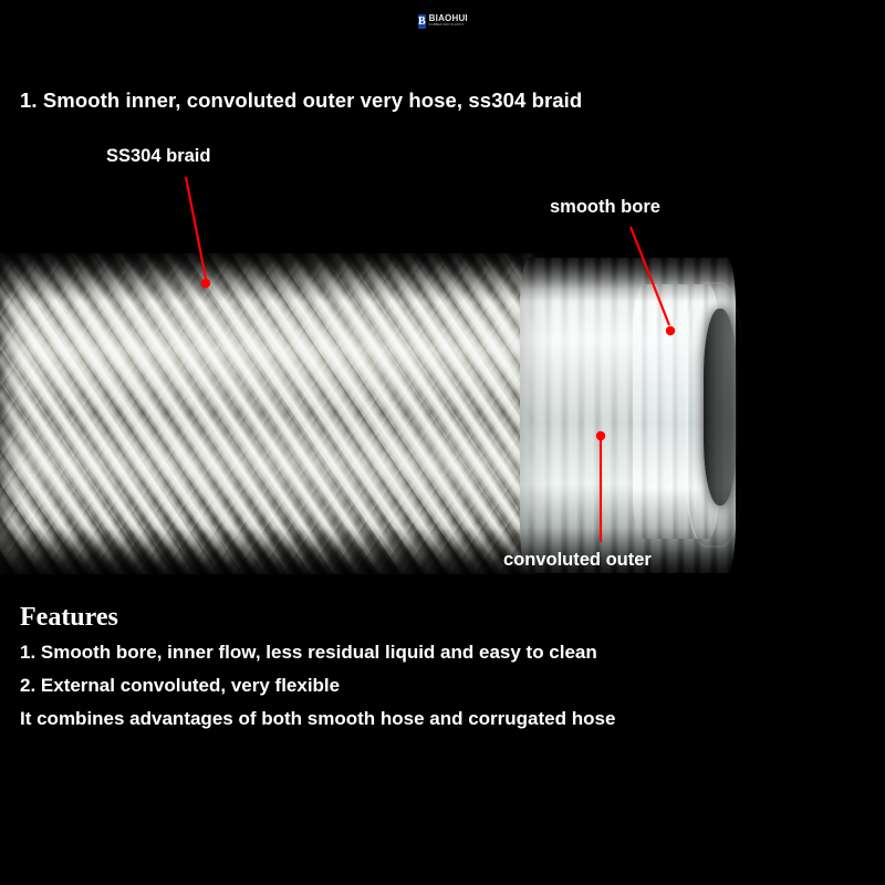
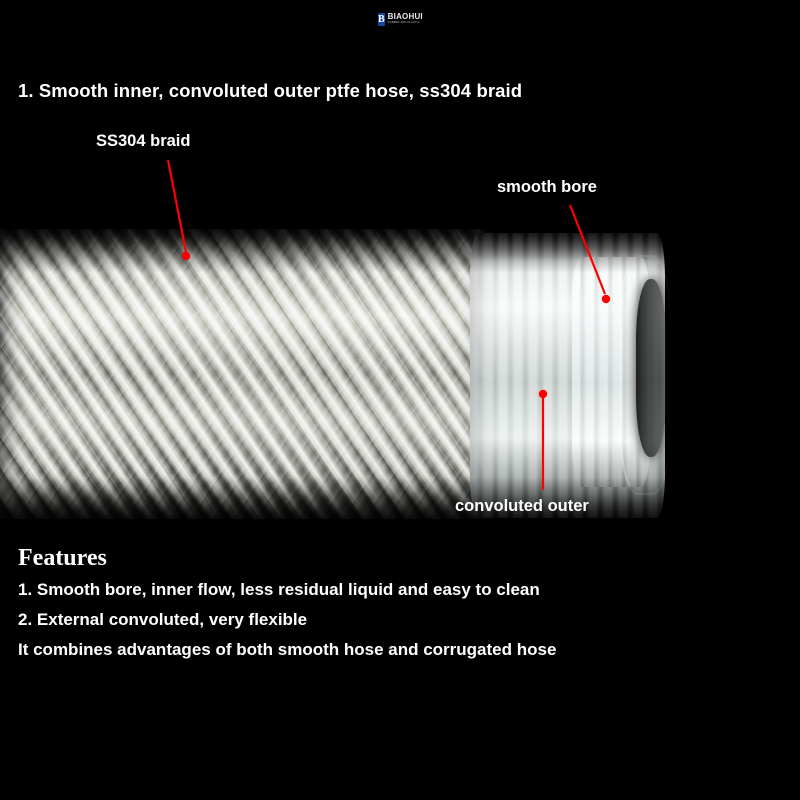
  B
  BIAOHUI
- 1. Smooth inner, convoluted outer very hose, ss304 braid
+ 1. Smooth inner, convoluted outer ptfe hose, ss304 braid
  SS304 braid
  smooth bore
  convoluted outer
  Features
  1. Smooth bore, inner flow, less residual liquid and easy to clean
  2. External convoluted, very flexible
  It combines advantages of both smooth hose and corrugated hose
